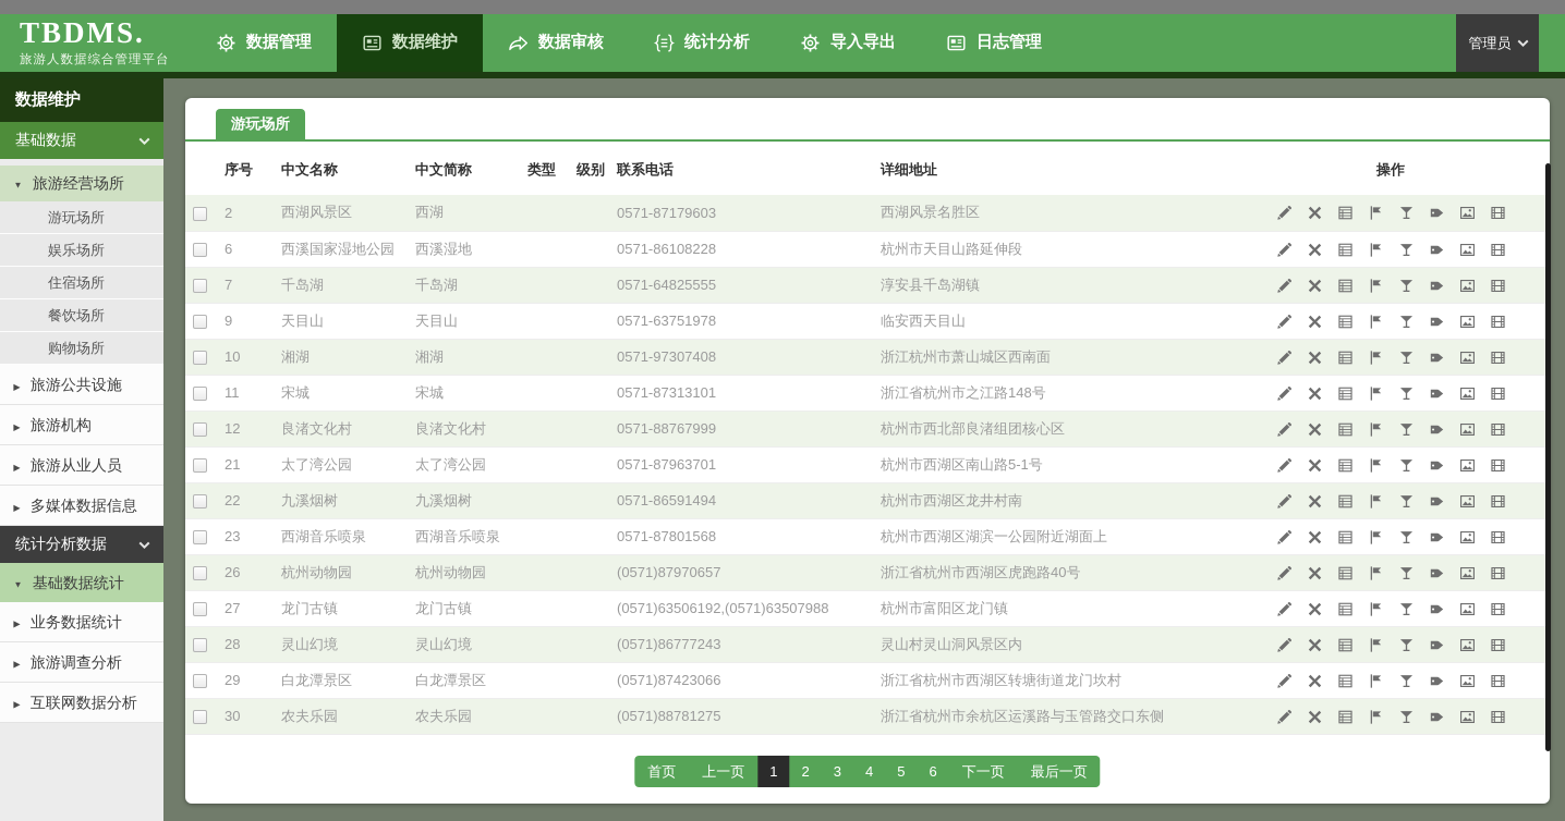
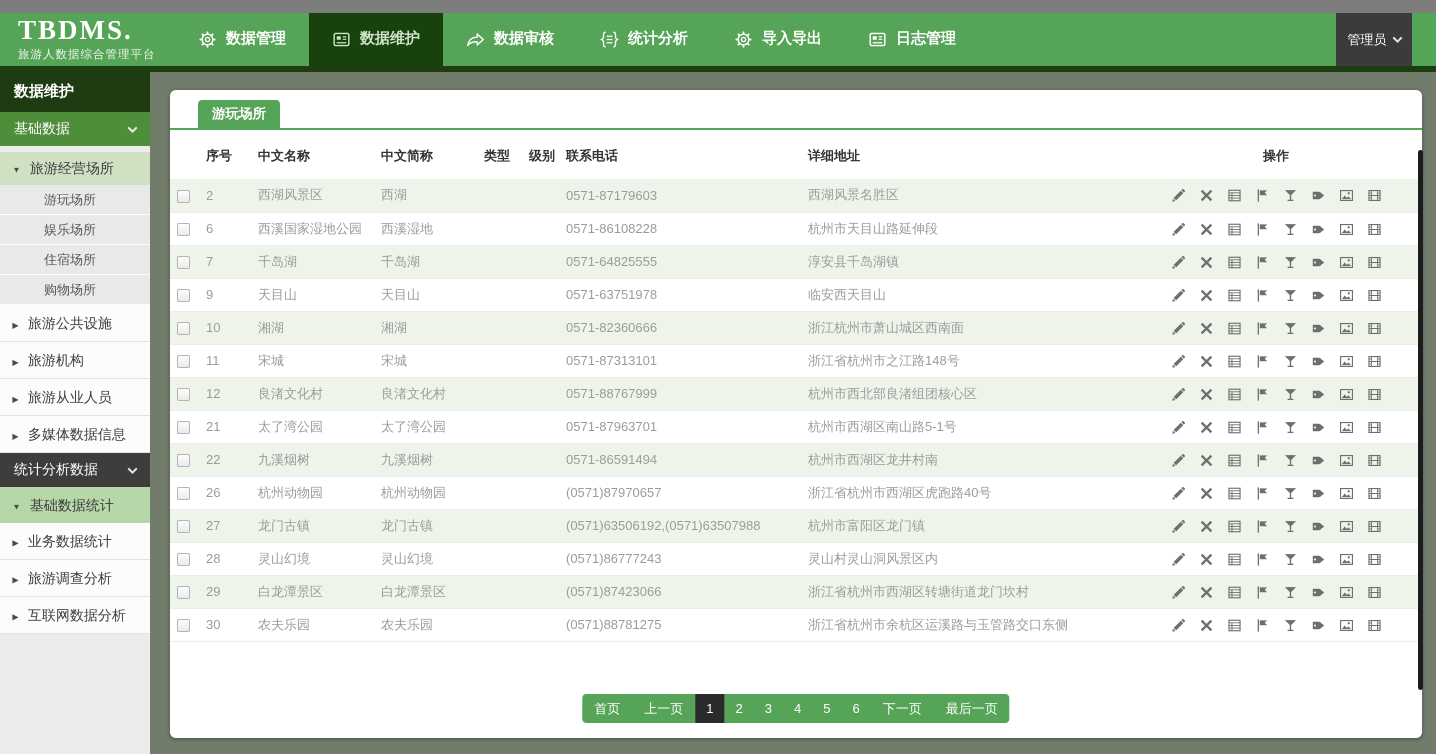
  TBDMS.
  旅游人数据综合管理平台
  数据管理
  数据维护
  数据审核
  统计分析
  导入导出
  日志管理
  管理员
  数据维护
  基础数据
  ▼ 旅游经营场所
  游玩场所
  娱乐场所
  住宿场所
- 餐饮场所
  购物场所
  ▶ 旅游公共设施
  ▶ 旅游机构
  ▶ 旅游从业人员
  ▶ 多媒体数据信息
  统计分析数据
  ▼ 基础数据统计
  ▶ 业务数据统计
  ▶ 旅游调查分析
  ▶ 互联网数据分析
  游玩场所
  	序号	中文名称	中文简称	类型	级别	联系电话	详细地址	操作
  	2	西湖风景区	西湖			0571-87179603	西湖风景名胜区
  	6	西溪国家湿地公园	西溪湿地			0571-86108228	杭州市天目山路延伸段
  	7	千岛湖	千岛湖			0571-64825555	淳安县千岛湖镇
  	9	天目山	天目山			0571-63751978	临安西天目山
- 	10	湘湖	湘湖			0571-97307408	浙江杭州市萧山城区西南面
+ 	10	湘湖	湘湖			0571-82360666	浙江杭州市萧山城区西南面
  	11	宋城	宋城			0571-87313101	浙江省杭州市之江路148号
  	12	良渚文化村	良渚文化村			0571-88767999	杭州市西北部良渚组团核心区
  	21	太了湾公园	太了湾公园			0571-87963701	杭州市西湖区南山路5-1号
  	22	九溪烟树	九溪烟树			0571-86591494	杭州市西湖区龙井村南
- 	23	西湖音乐喷泉	西湖音乐喷泉			0571-87801568	杭州市西湖区湖滨一公园附近湖面上
  	26	杭州动物园	杭州动物园			(0571)87970657	浙江省杭州市西湖区虎跑路40号
  	27	龙门古镇	龙门古镇			(0571)63506192,(0571)63507988	杭州市富阳区龙门镇
  	28	灵山幻境	灵山幻境			(0571)86777243	灵山村灵山洞风景区内
  	29	白龙潭景区	白龙潭景区			(0571)87423066	浙江省杭州市西湖区转塘街道龙门坎村
  	30	农夫乐园	农夫乐园			(0571)88781275	浙江省杭州市余杭区运溪路与玉管路交口东侧
  首页
  上一页
  1
  2
  3
  4
  5
  6
  下一页
  最后一页
